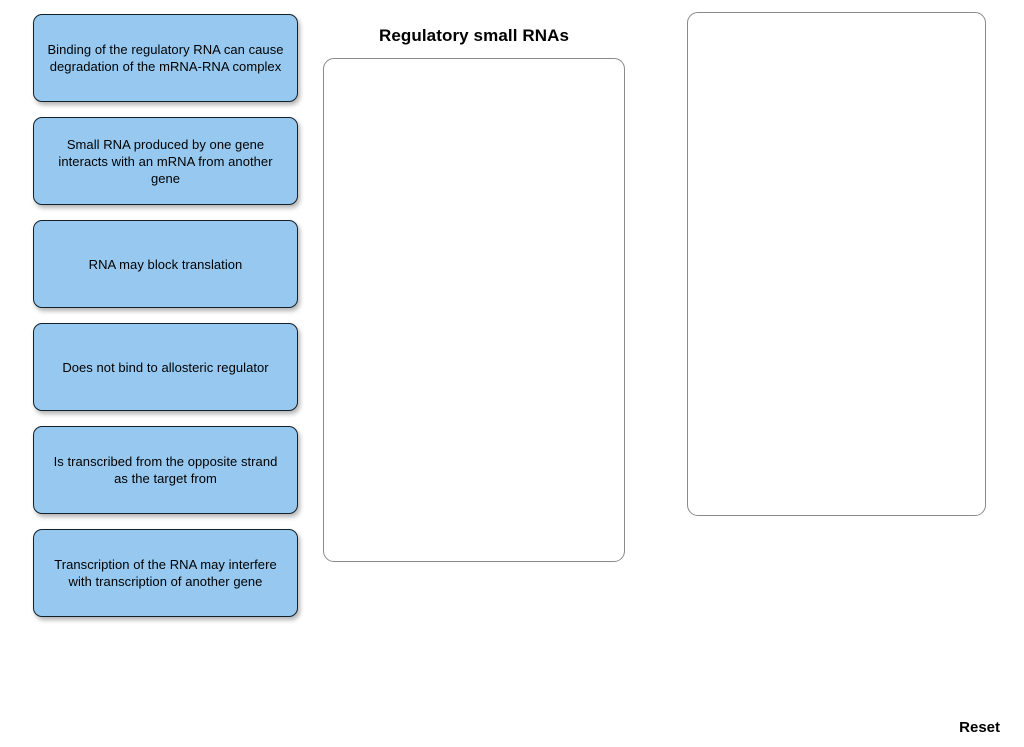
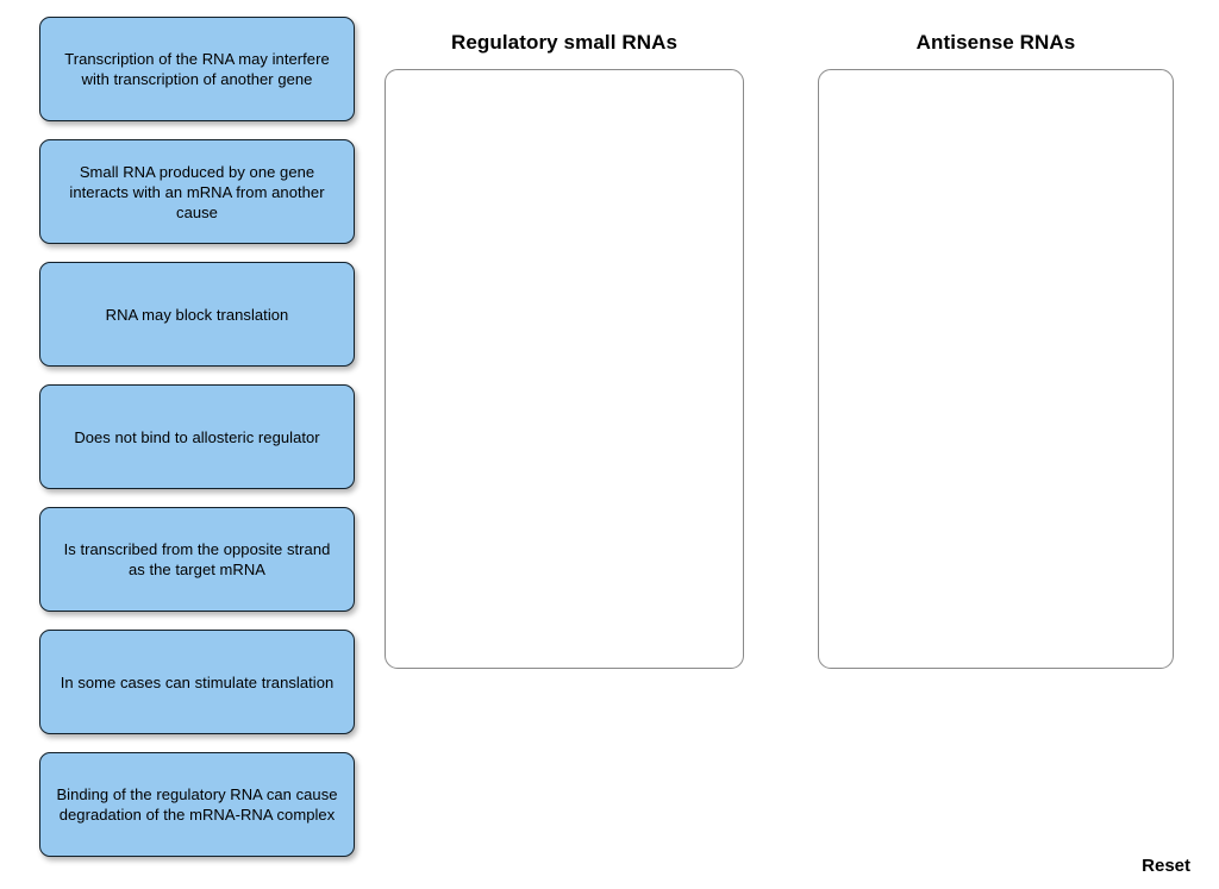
- Binding of the regulatory RNA can cause degradation of the mRNA-RNA complex
+ Transcription of the RNA may interfere with transcription of another gene
- Small RNA produced by one gene interacts with an mRNA from another gene
+ Small RNA produced by one gene interacts with an mRNA from another cause
  RNA may block translation
  Does not bind to allosteric regulator
- Is transcribed from the opposite strand as the target from
+ Is transcribed from the opposite strand as the target mRNA
+ In some cases can stimulate translation
- Transcription of the RNA may interfere with transcription of another gene
+ Binding of the regulatory RNA can cause degradation of the mRNA-RNA complex
  Regulatory small RNAs
+ Antisense RNAs
  Reset
